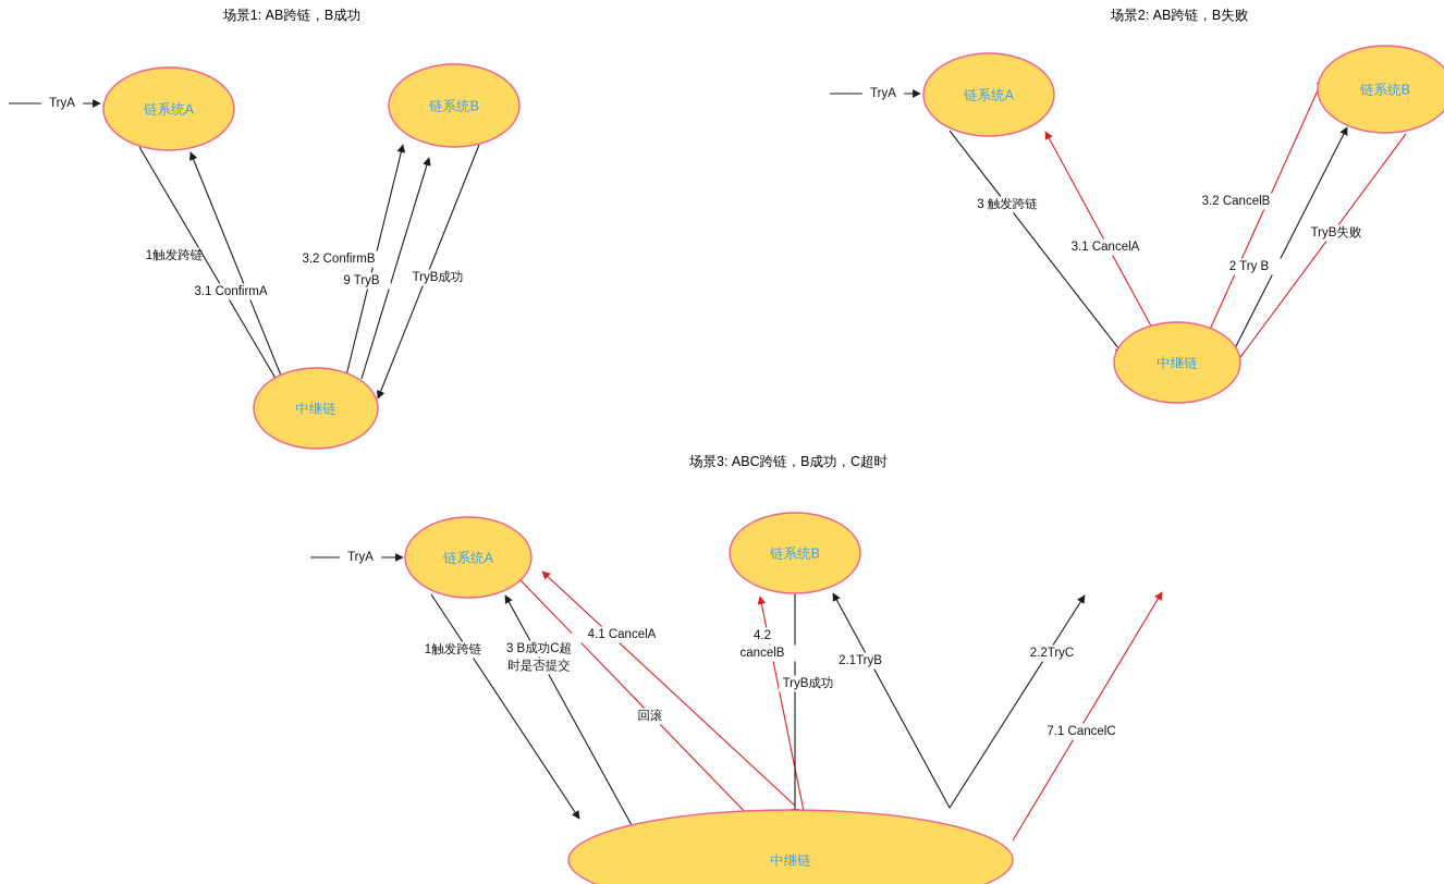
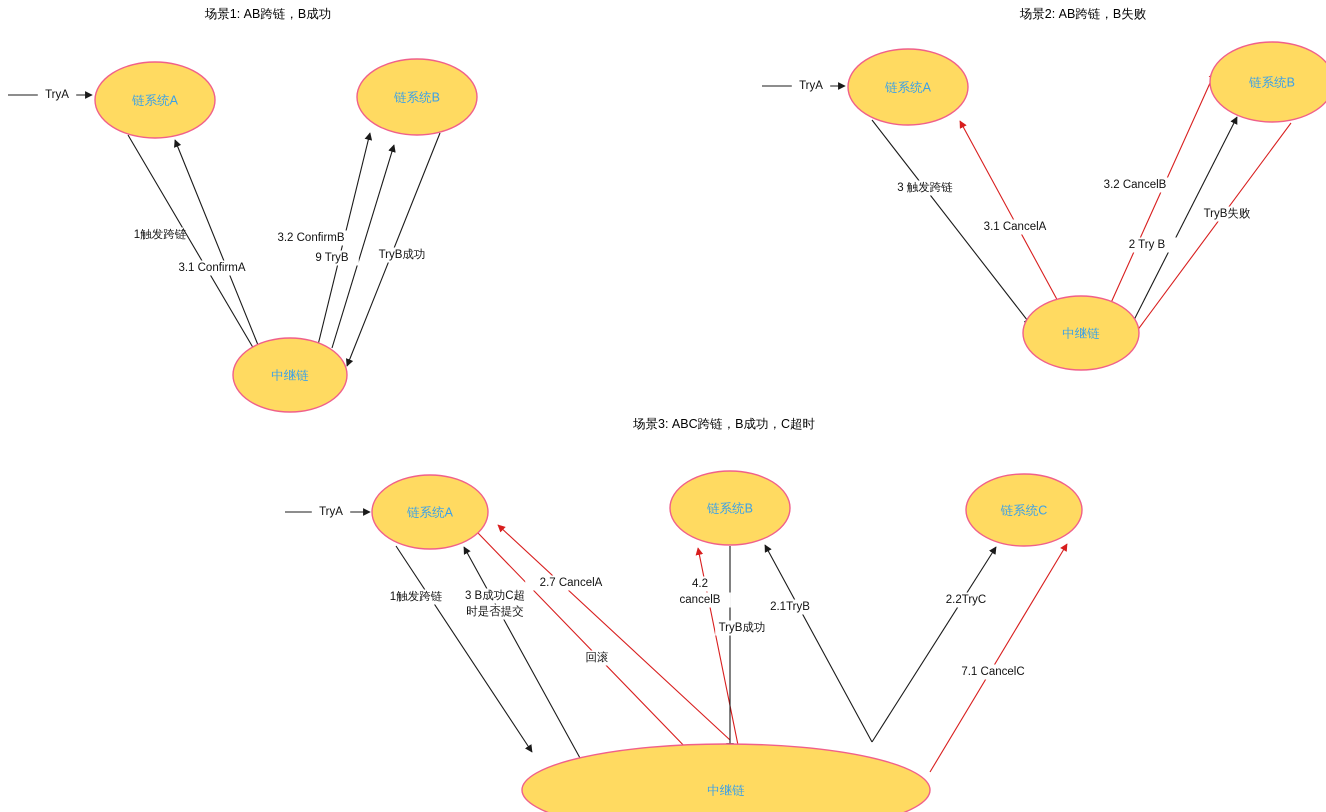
  场景1: AB跨链，B成功
  链系统A
  链系统B
  中继链
  TryA
  1触发跨链
  3.1 ConfirmA
  3.2 ConfirmB
  9 TryB
  TryB成功
  场景2: AB跨链，B失败
  链系统A
  链系统B
  中继链
  TryA
  3 触发跨链
  3.1 CancelA
  3.2 CancelB
  2 Try B
  TryB失败
  场景3: ABC跨链，B成功，C超时
  链系统A
  链系统B
+ 链系统C
  中继链
  TryA
  1触发跨链
  3 B成功C超
  时是否提交
  回滚
- 4.1 CancelA
+ 2.7 CancelA
  4.2
  cancelB
  TryB成功
  2.1TryB
  2.2TryC
  7.1 CancelC
